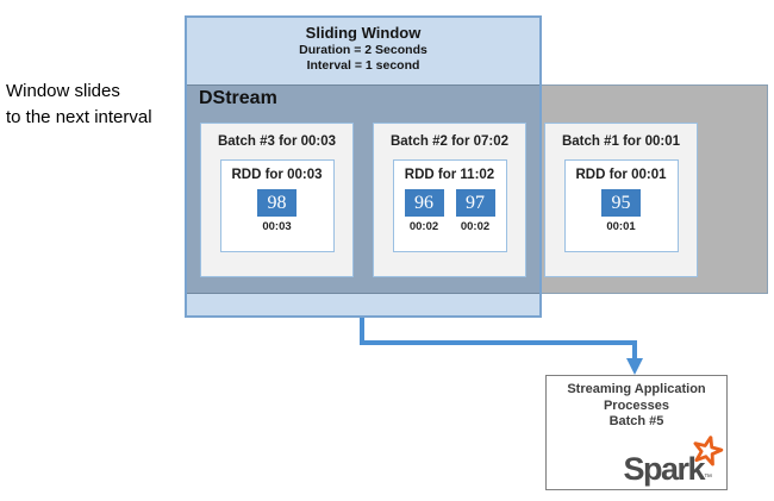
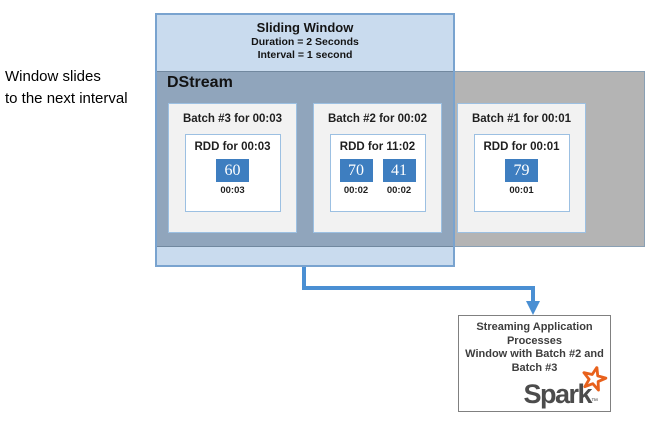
  Window slides
  to the next interval
  Sliding Window
  Duration = 2 Seconds
  Interval = 1 second
  DStream
  Batch #3 for 00:03
  RDD for 00:03
- 98
+ 60
  00:03
- Batch #2 for 07:02
+ Batch #2 for 00:02
  RDD for 11:02
- 96
+ 70
  00:02
- 97
+ 41
  00:02
  Batch #1 for 00:01
  RDD for 00:01
- 95
+ 79
  00:01
  Streaming Application
  Processes
+ Window with Batch #2 and
- Batch #5
+ Batch #3
  Spark
